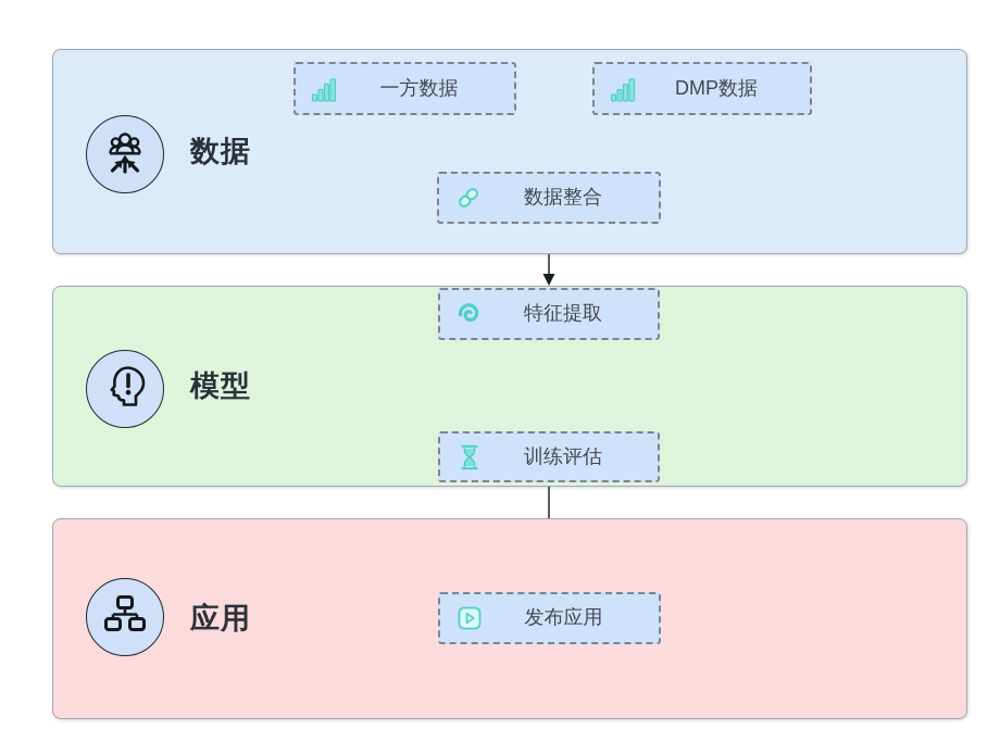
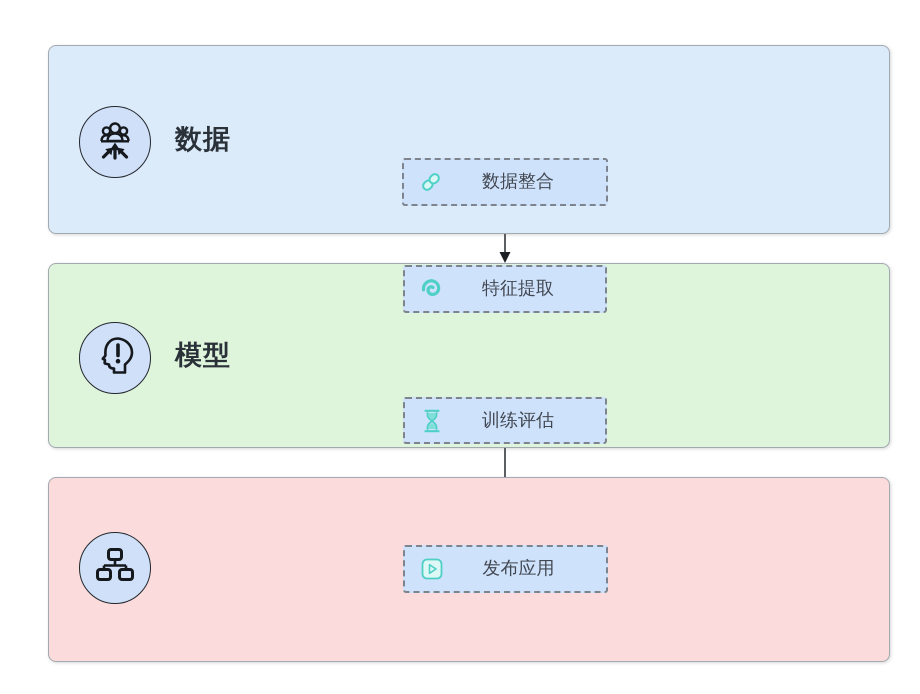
  数据
  模型
- 应用
- 一方数据
- DMP数据
  数据整合
  特征提取
  训练评估
  发布应用
